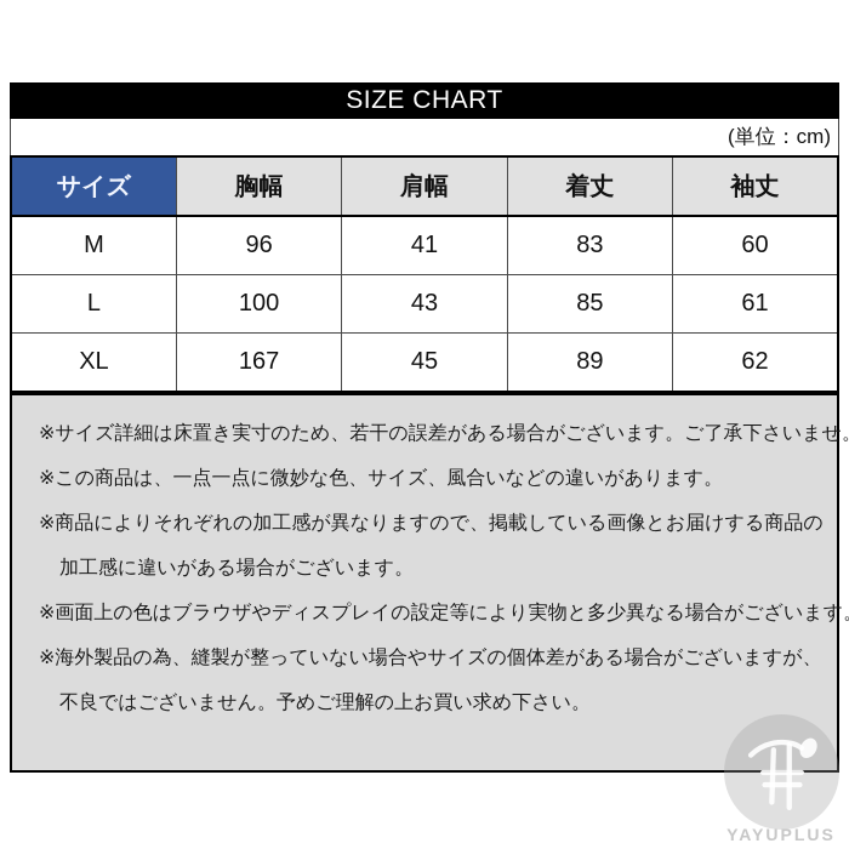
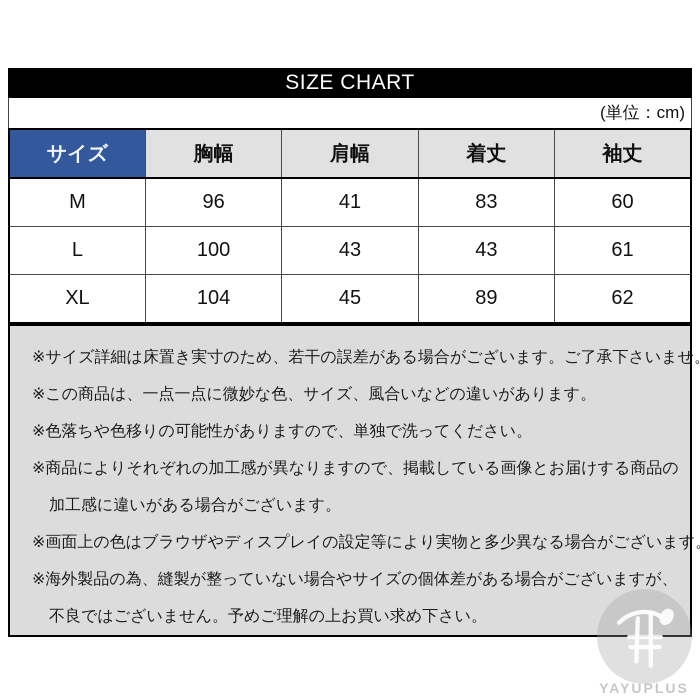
  SIZE CHART
  (単位：cm)
  サイズ	胸幅	肩幅	着丈	袖丈
  M	96	41	83	60
- L	100	43	85	61
+ L	100	43	43	61
- XL	167	45	89	62
+ XL	104	45	89	62
  ※サイズ詳細は床置き実寸のため、若干の誤差がある場合がございます。ご了承下さいませ
  ※この商品は、一点一点に微妙な色、サイズ、風合いなどの違いがあります。
+ ※色落ちや色移りの可能性がありますので、単独で洗ってください。
  ※商品によりそれぞれの加工感が異なりますので、掲載している画像とお届けする商品の
  加工感に違いがある場合がございます。
  ※画面上の色はブラウザやディスプレイの設定等により実物と多少異なる場合がございます
  ※海外製品の為、縫製が整っていない場合やサイズの個体差がある場合がございますが、
  不良ではございません。予めご理解の上お買い求め下さい。
  YAYUPLUS
